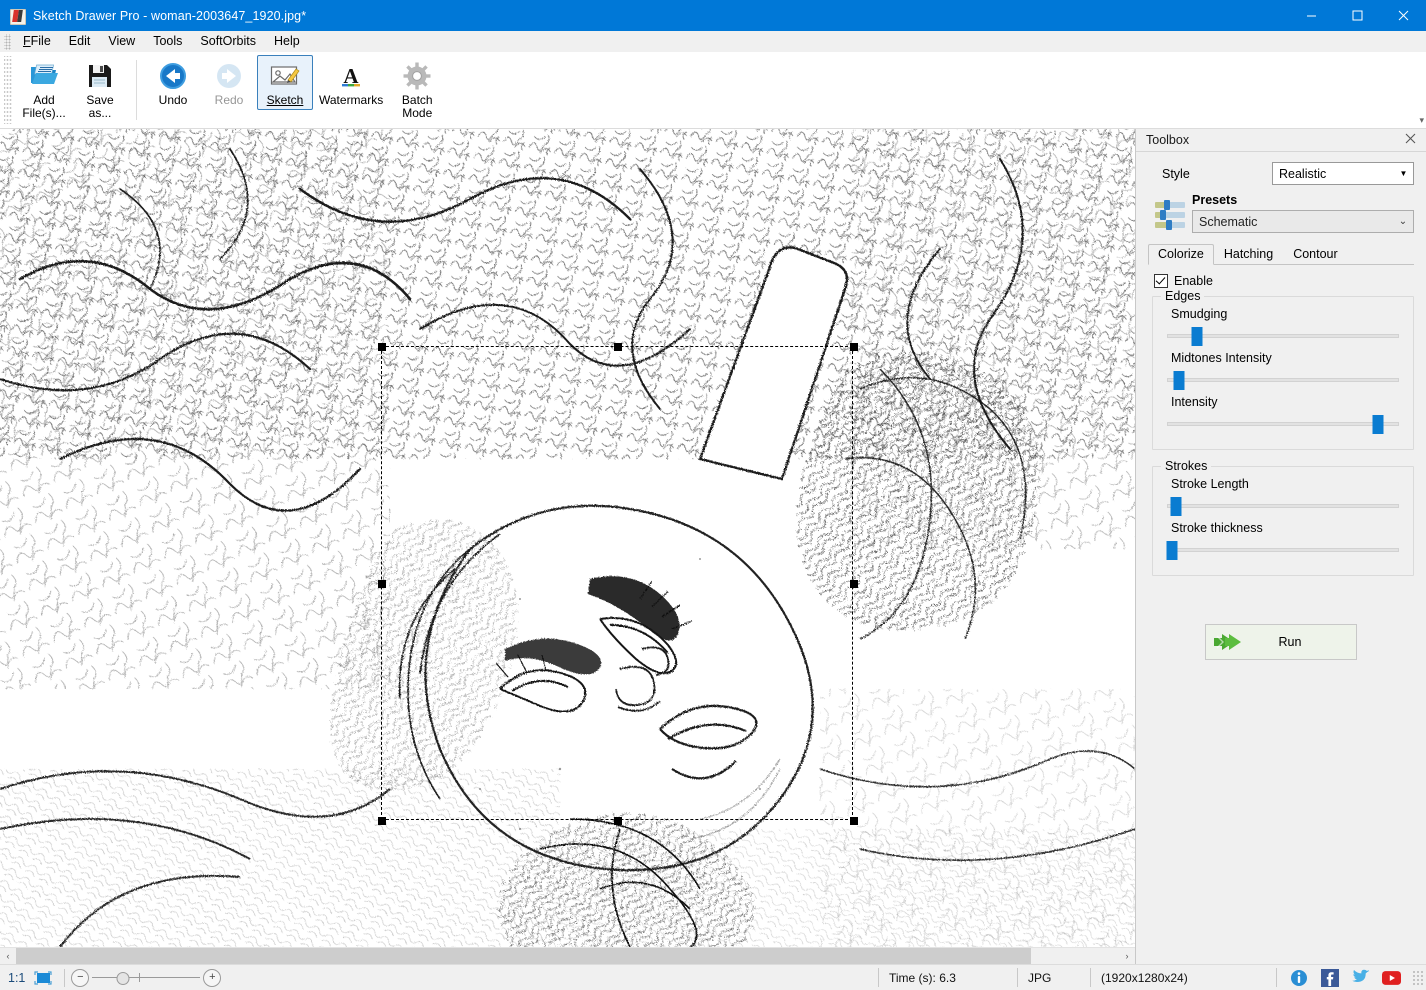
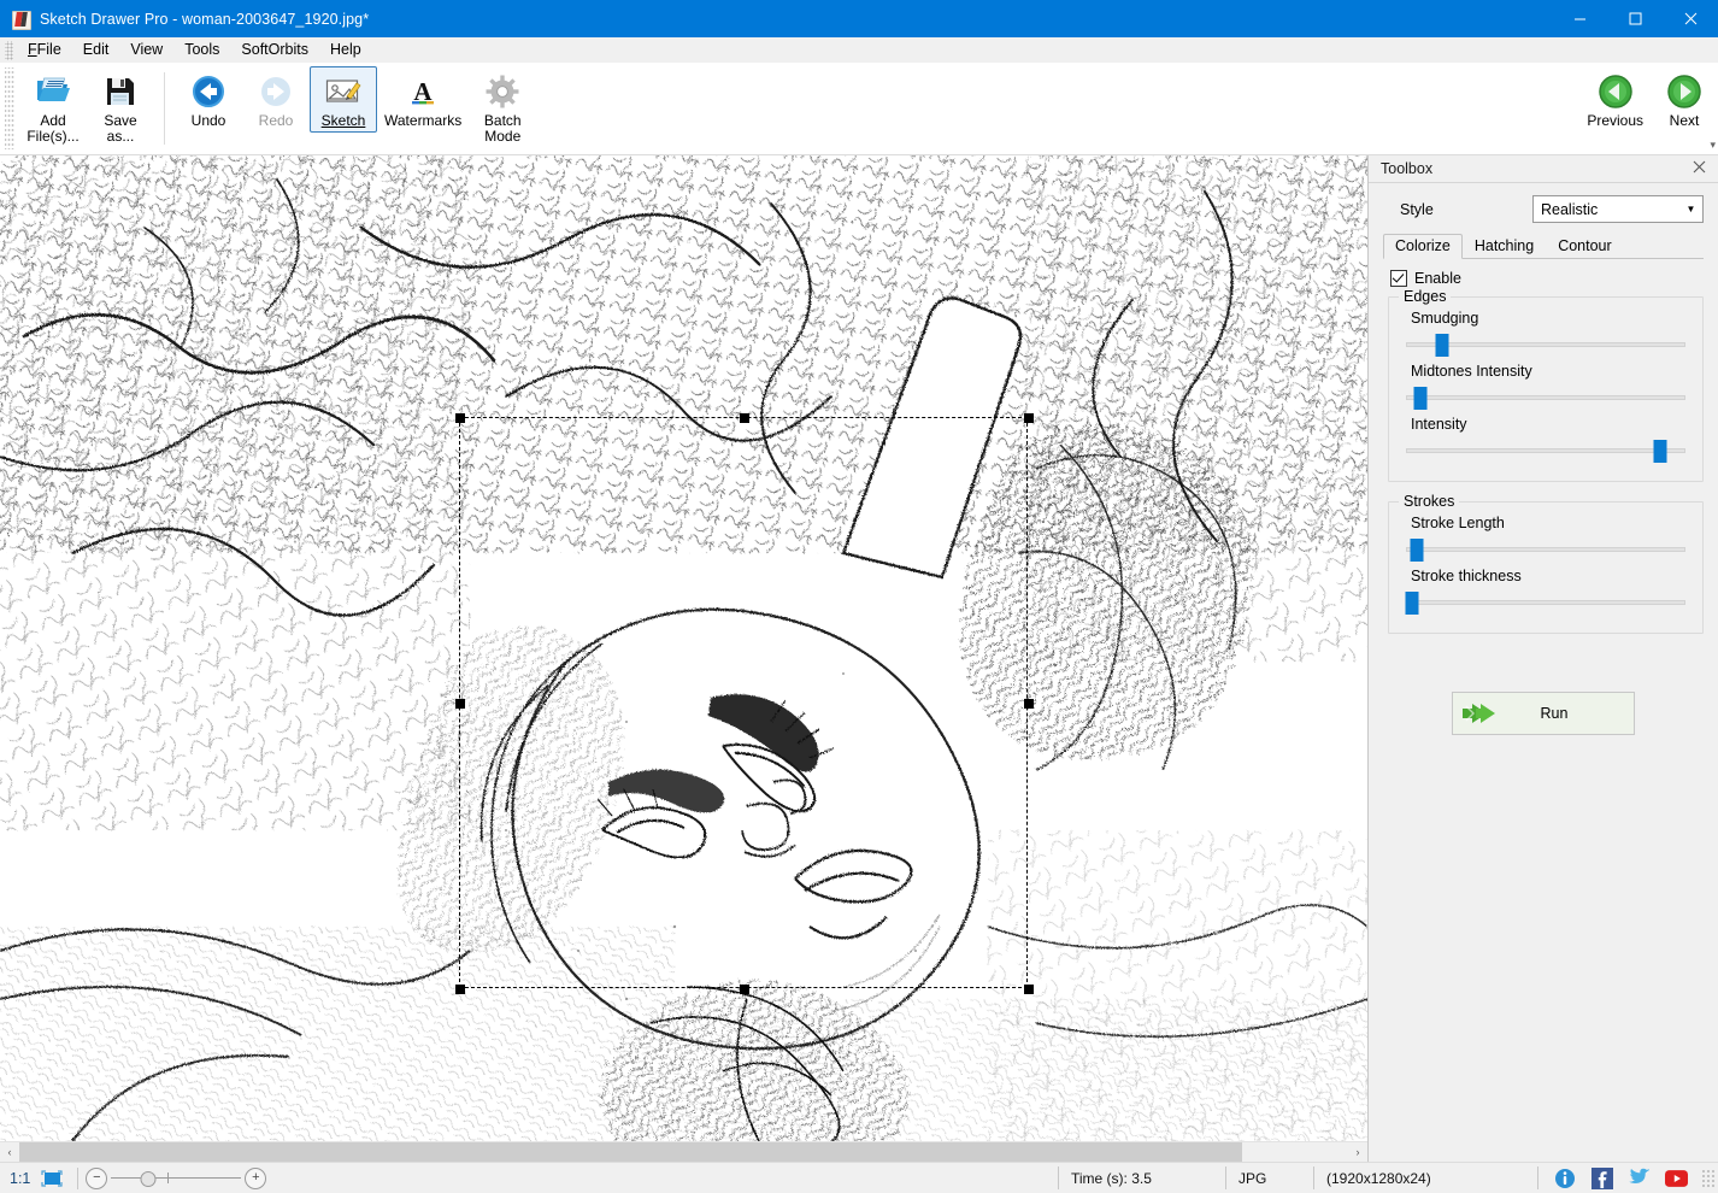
  Sketch Drawer Pro - woman-2003647_1920.jpg*
  FFile
  Edit
  View
  Tools
  SoftOrbits
  Help
  Add
  File(s)...
  Save
  as...
  Undo
  Redo
  Sketch
  A
  Watermarks
  Batch
  Mode
+ Previous
+ Next
  ▾
  ‹
  ›
  Toolbox
  Style
  Realistic
  ▼
- Presets
- Schematic
- ⌄
  Colorize
  Hatching
  Contour
  Enable
  Edges
  Smudging
  Midtones Intensity
  Intensity
  Strokes
  Stroke Length
  Stroke thickness
  Run
  1:1
  −
  +
- Time (s): 6.3
+ Time (s): 3.5
  JPG
  (1920x1280x24)
